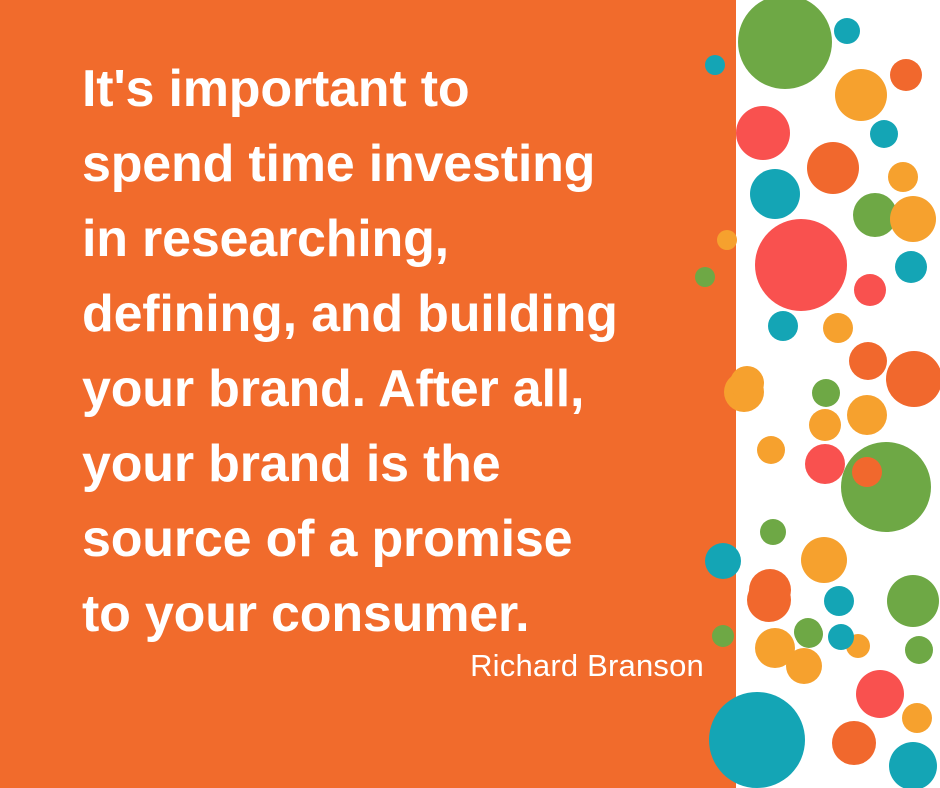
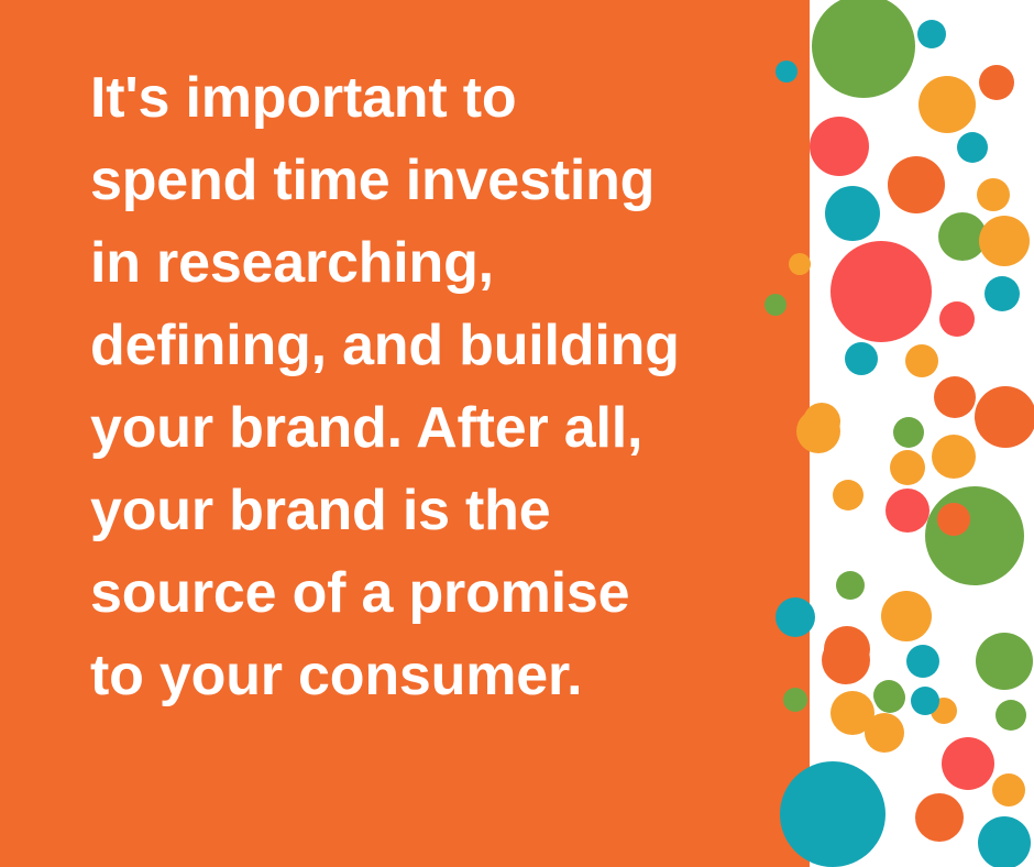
  It's important to
  spend time investing
  in researching,
  defining, and building
  your brand. After all,
  your brand is the
  source of a promise
  to your consumer.
- Richard Branson
